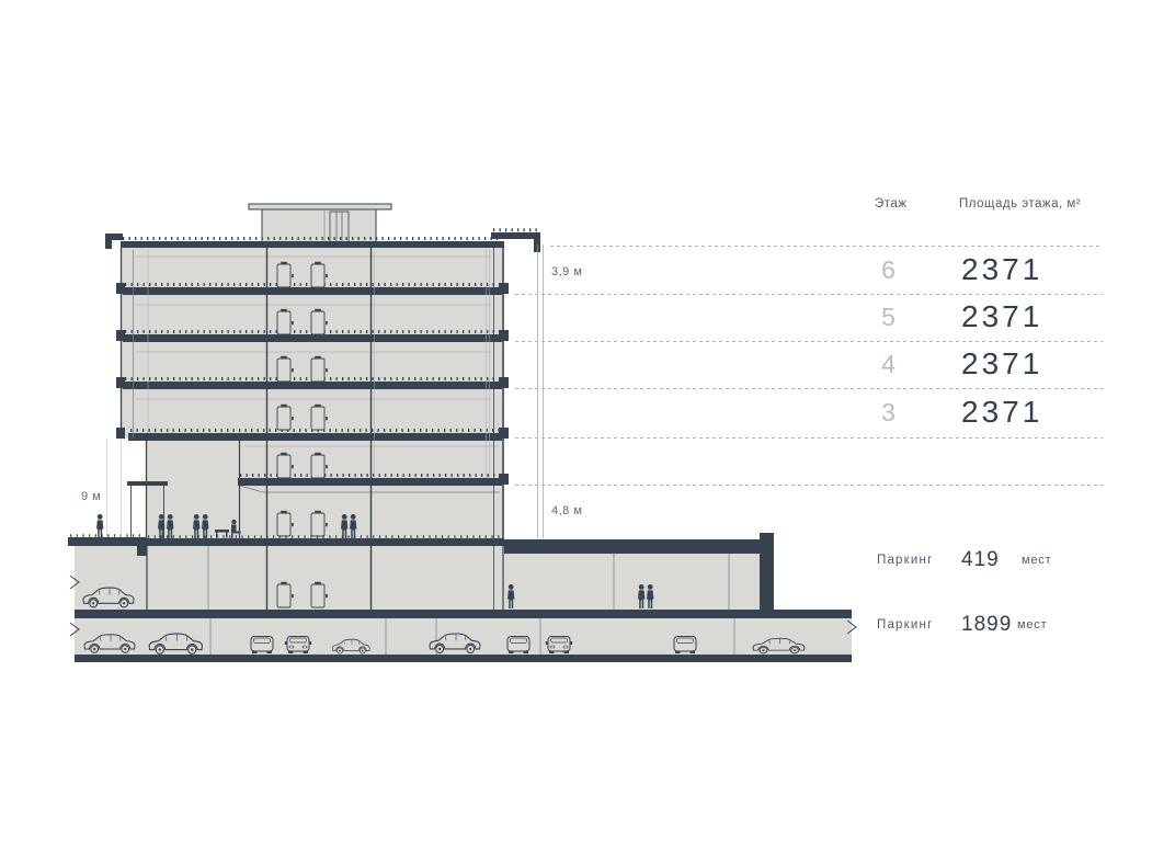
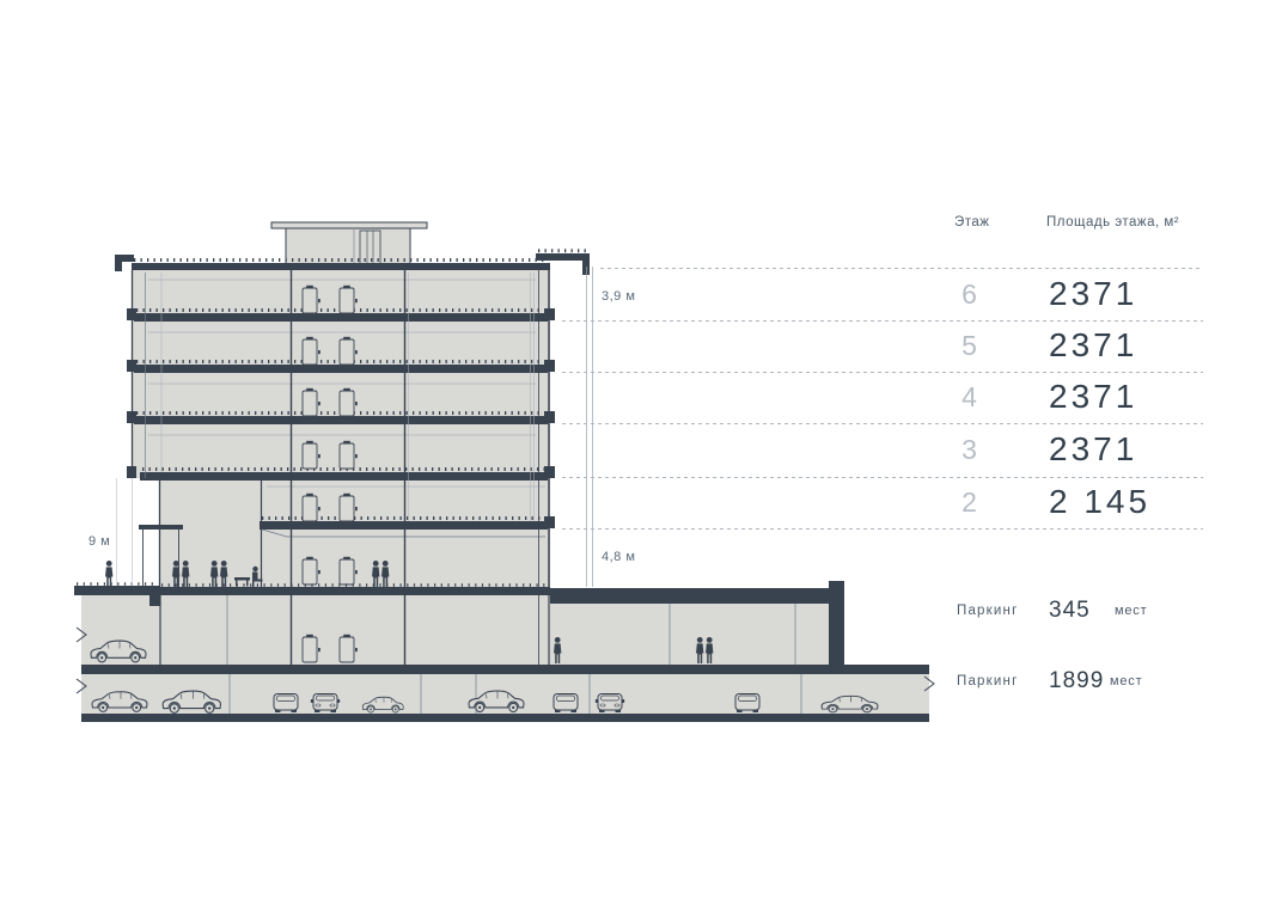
  3,9 м
  4,8 м
  9 м
  Этаж
  Площадь этажа, м²
  6
  2371
  5
  2371
  4
  2371
  3
  2371
+ 2
+ 2 145
  Паркинг
- 419
+ 345
  мест
  Паркинг
  1899
  мест
